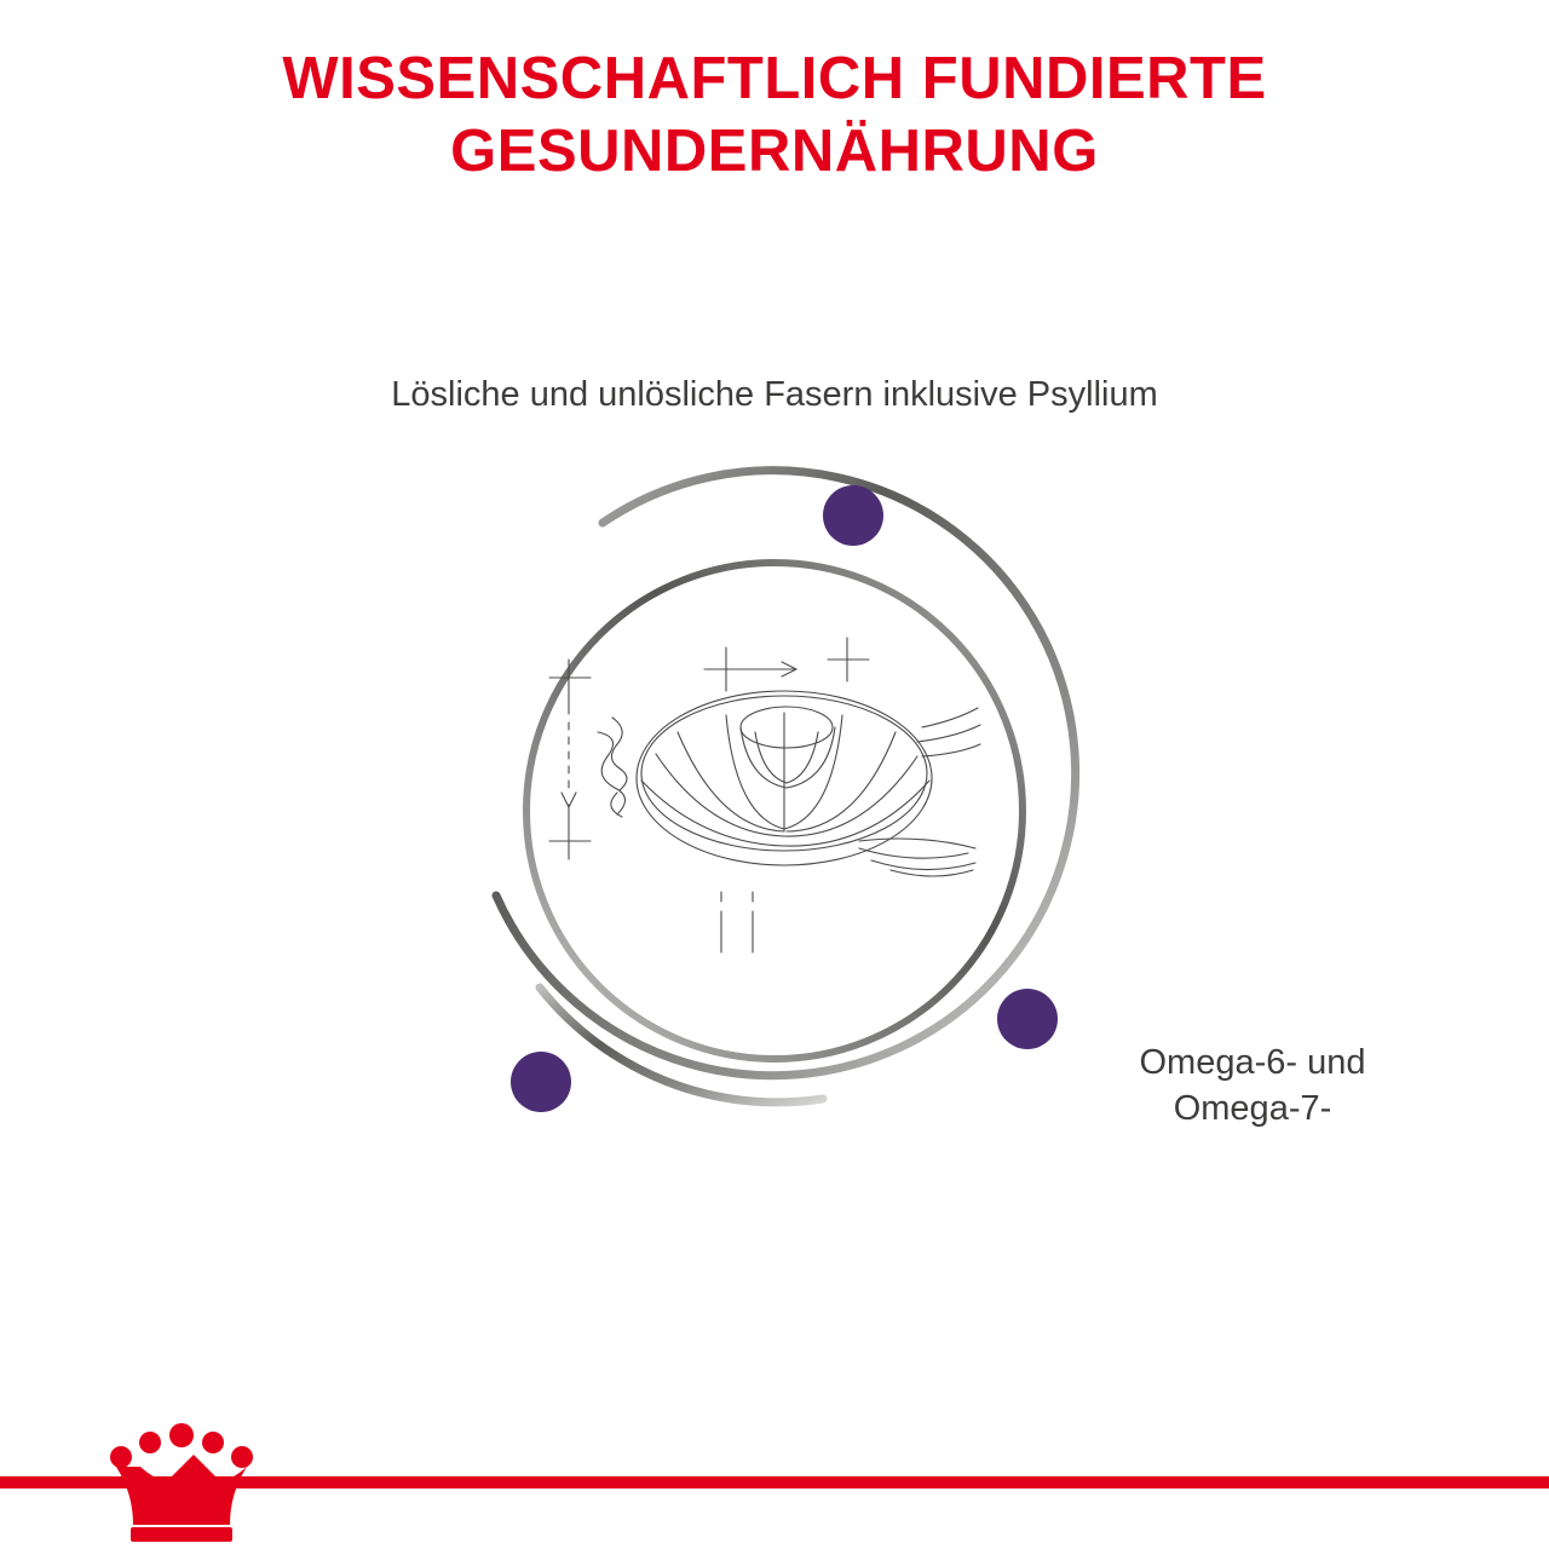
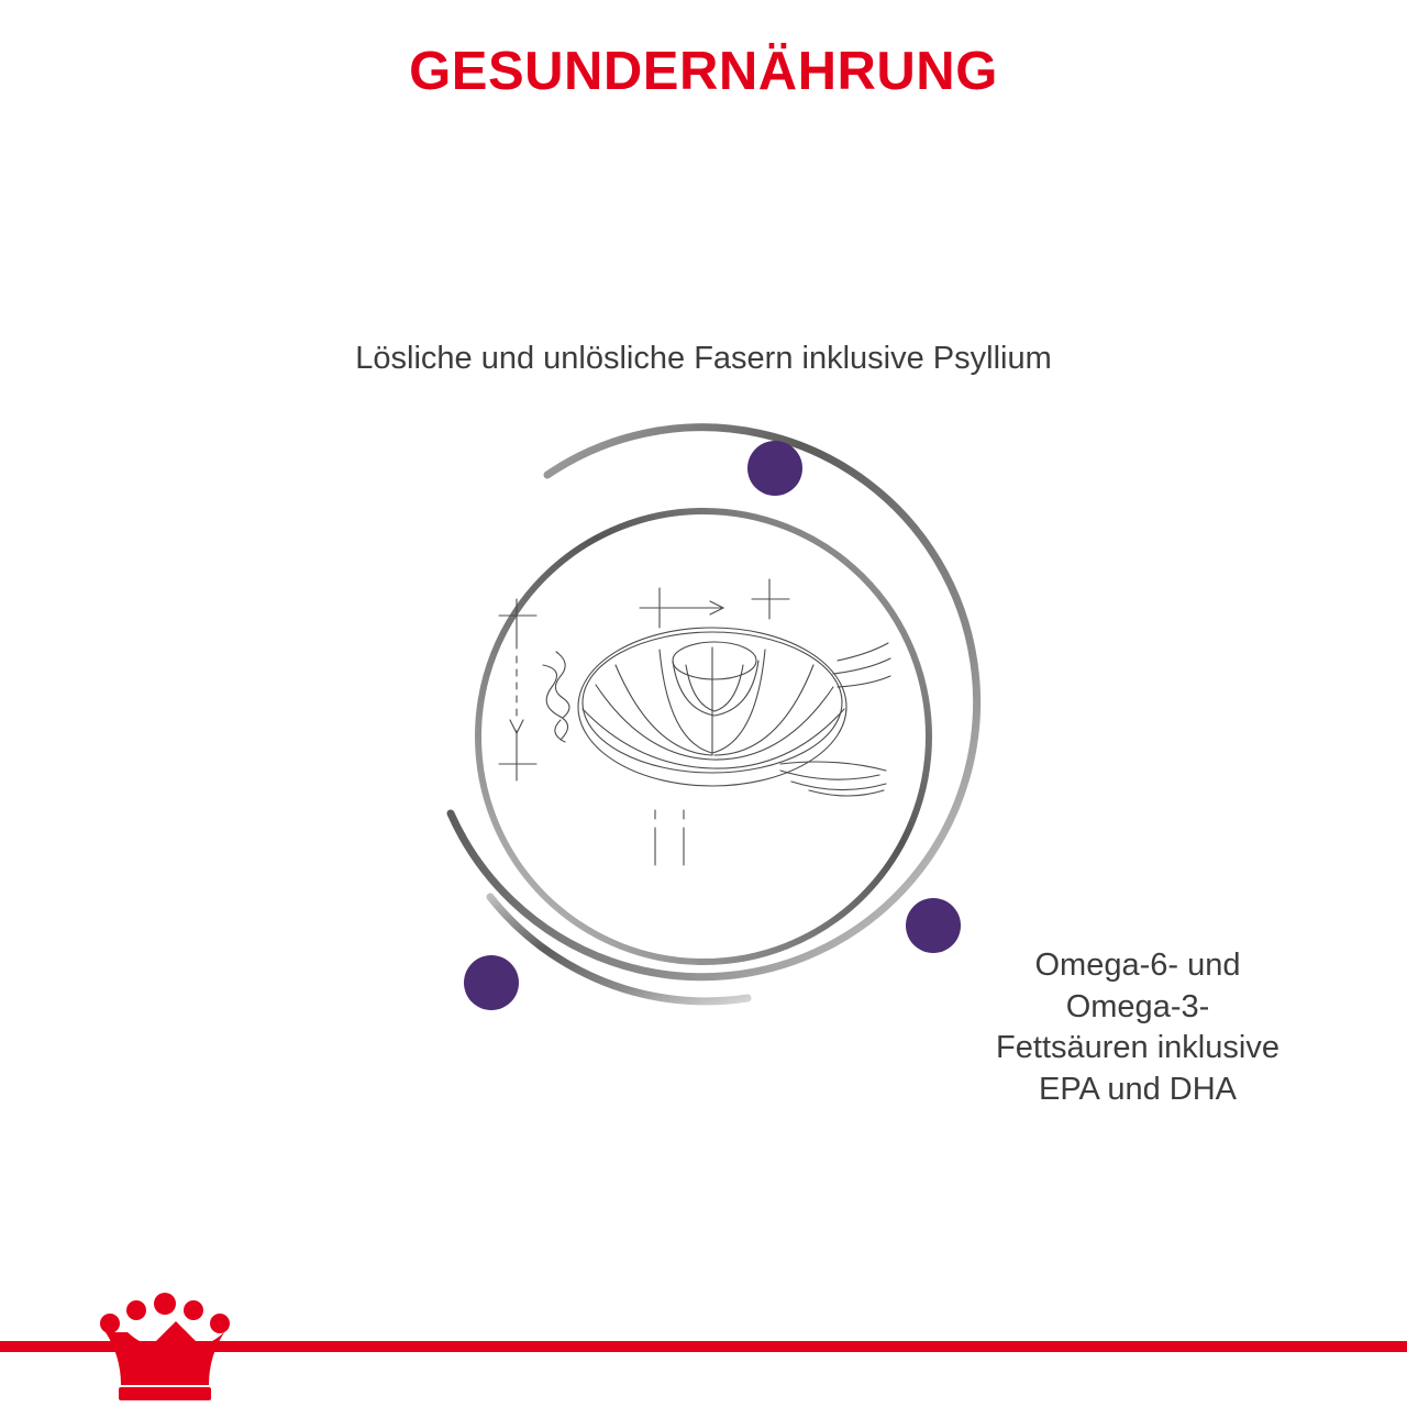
- WISSENSCHAFTLICH FUNDIERTE
  GESUNDERNÄHRUNG
  Lösliche und unlösliche Fasern inklusive Psyllium
  Omega-6- und
- Omega-7-
+ Omega-3-
+ Fettsäuren inklusive
+ EPA und DHA
